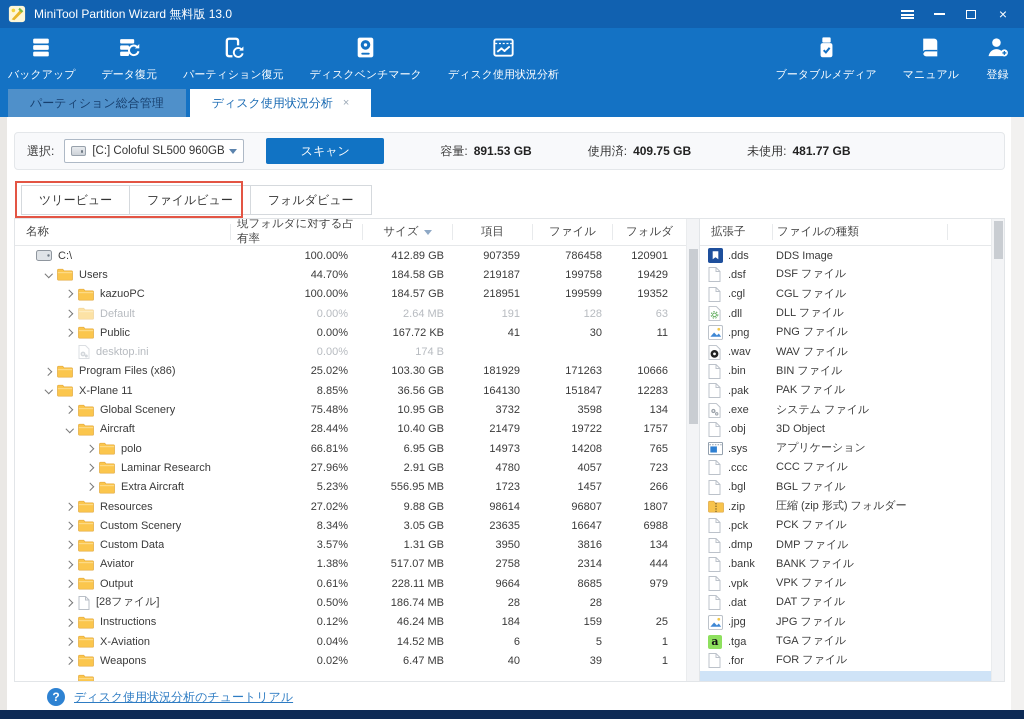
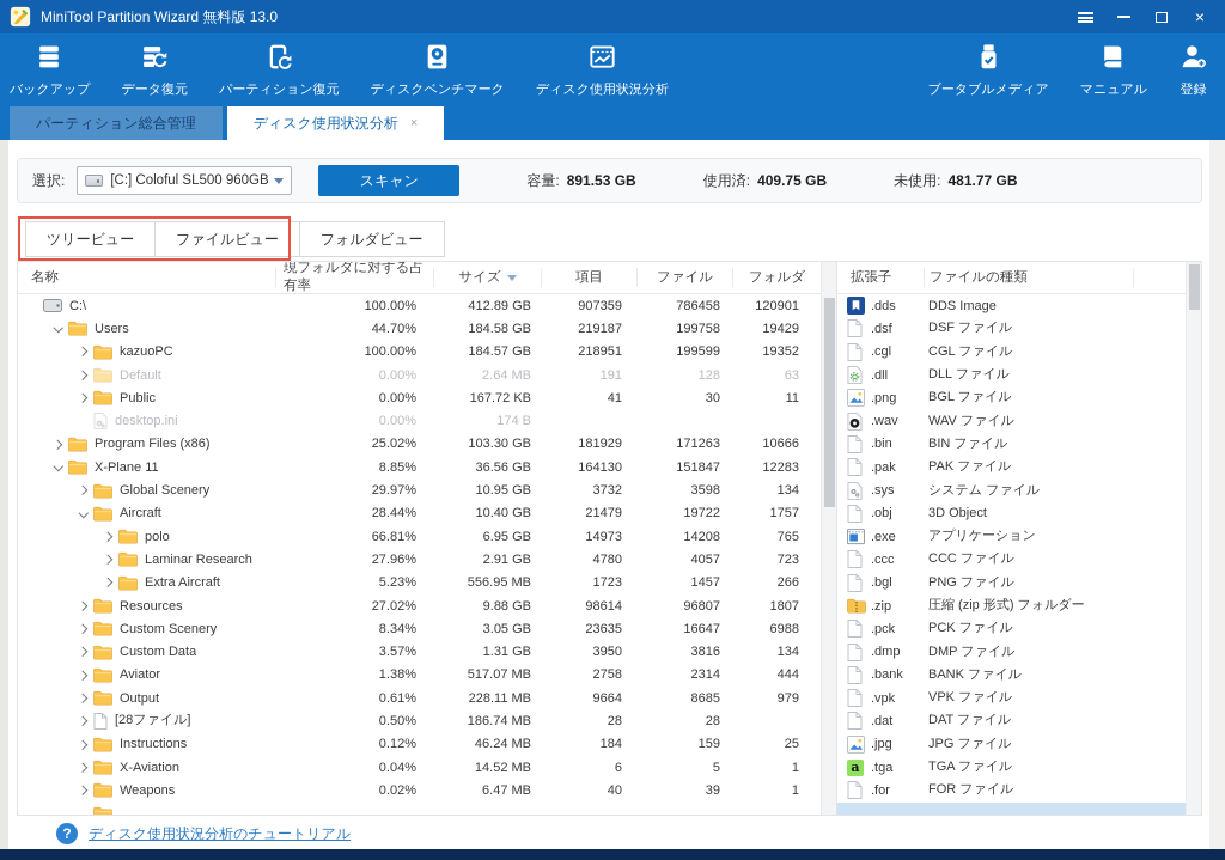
  MiniTool Partition Wizard 無料版 13.0
  ×
  バックアップ
  データ復元
  パーティション復元
  ディスクベンチマーク
  ディスク使用状況分析
  ブータブルメディア
  マニュアル
  登録
  パーティション総合管理
  ディスク使用状況分析
  ×
  選択:
  [C:] Coloful SL500 960GB
  スキャン
  容量:
  891.53 GB
  使用済:
  409.75 GB
  未使用:
  481.77 GB
  ツリービュー
  ファイルビュー
  フォルダビュー
  名称
  現フォルダに対する占有率
  サイズ
  項目
  ファイル
  フォルダ
  C:\
  100.00%
  412.89 GB
  907359
  786458
  120901
  Users
  44.70%
  184.58 GB
  219187
  199758
  19429
  kazuoPC
  100.00%
  184.57 GB
  218951
  199599
  19352
  Default
  0.00%
  2.64 MB
  191
  128
  63
  Public
  0.00%
  167.72 KB
  41
  30
  11
  desktop.ini
  0.00%
  174 B
  Program Files (x86)
  25.02%
  103.30 GB
  181929
  171263
  10666
  X-Plane 11
  8.85%
  36.56 GB
  164130
  151847
  12283
  Global Scenery
- 75.48%
+ 29.97%
  10.95 GB
  3732
  3598
  134
  Aircraft
  28.44%
  10.40 GB
  21479
  19722
  1757
  polo
  66.81%
  6.95 GB
  14973
  14208
  765
  Laminar Research
  27.96%
  2.91 GB
  4780
  4057
  723
  Extra Aircraft
  5.23%
  556.95 MB
  1723
  1457
  266
  Resources
  27.02%
  9.88 GB
  98614
  96807
  1807
  Custom Scenery
  8.34%
  3.05 GB
  23635
  16647
  6988
  Custom Data
  3.57%
  1.31 GB
  3950
  3816
  134
  Aviator
  1.38%
  517.07 MB
  2758
  2314
  444
  Output
  0.61%
  228.11 MB
  9664
  8685
  979
  [28ファイル]
  0.50%
  186.74 MB
  28
  28
  Instructions
  0.12%
  46.24 MB
  184
  159
  25
  X-Aviation
  0.04%
  14.52 MB
  6
  5
  1
  Weapons
  0.02%
  6.47 MB
  40
  39
  1
  拡張子
  ファイルの種類
  .dds
  DDS Image
  .dsf
  DSF ファイル
  .cgl
  CGL ファイル
  .dll
  DLL ファイル
  .png
- PNG ファイル
+ BGL ファイル
  .wav
  WAV ファイル
  .bin
  BIN ファイル
  .pak
  PAK ファイル
- .exe
+ .sys
  システム ファイル
  .obj
  3D Object
- .sys
+ .exe
  アプリケーション
  .ccc
  CCC ファイル
  .bgl
- BGL ファイル
+ PNG ファイル
  .zip
  圧縮 (zip 形式) フォルダー
  .pck
  PCK ファイル
  .dmp
  DMP ファイル
  .bank
  BANK ファイル
  .vpk
  VPK ファイル
  .dat
  DAT ファイル
  .jpg
  JPG ファイル
  a
  .tga
  TGA ファイル
  .for
  FOR ファイル
  ?
  ディスク使用状況分析のチュートリアル
